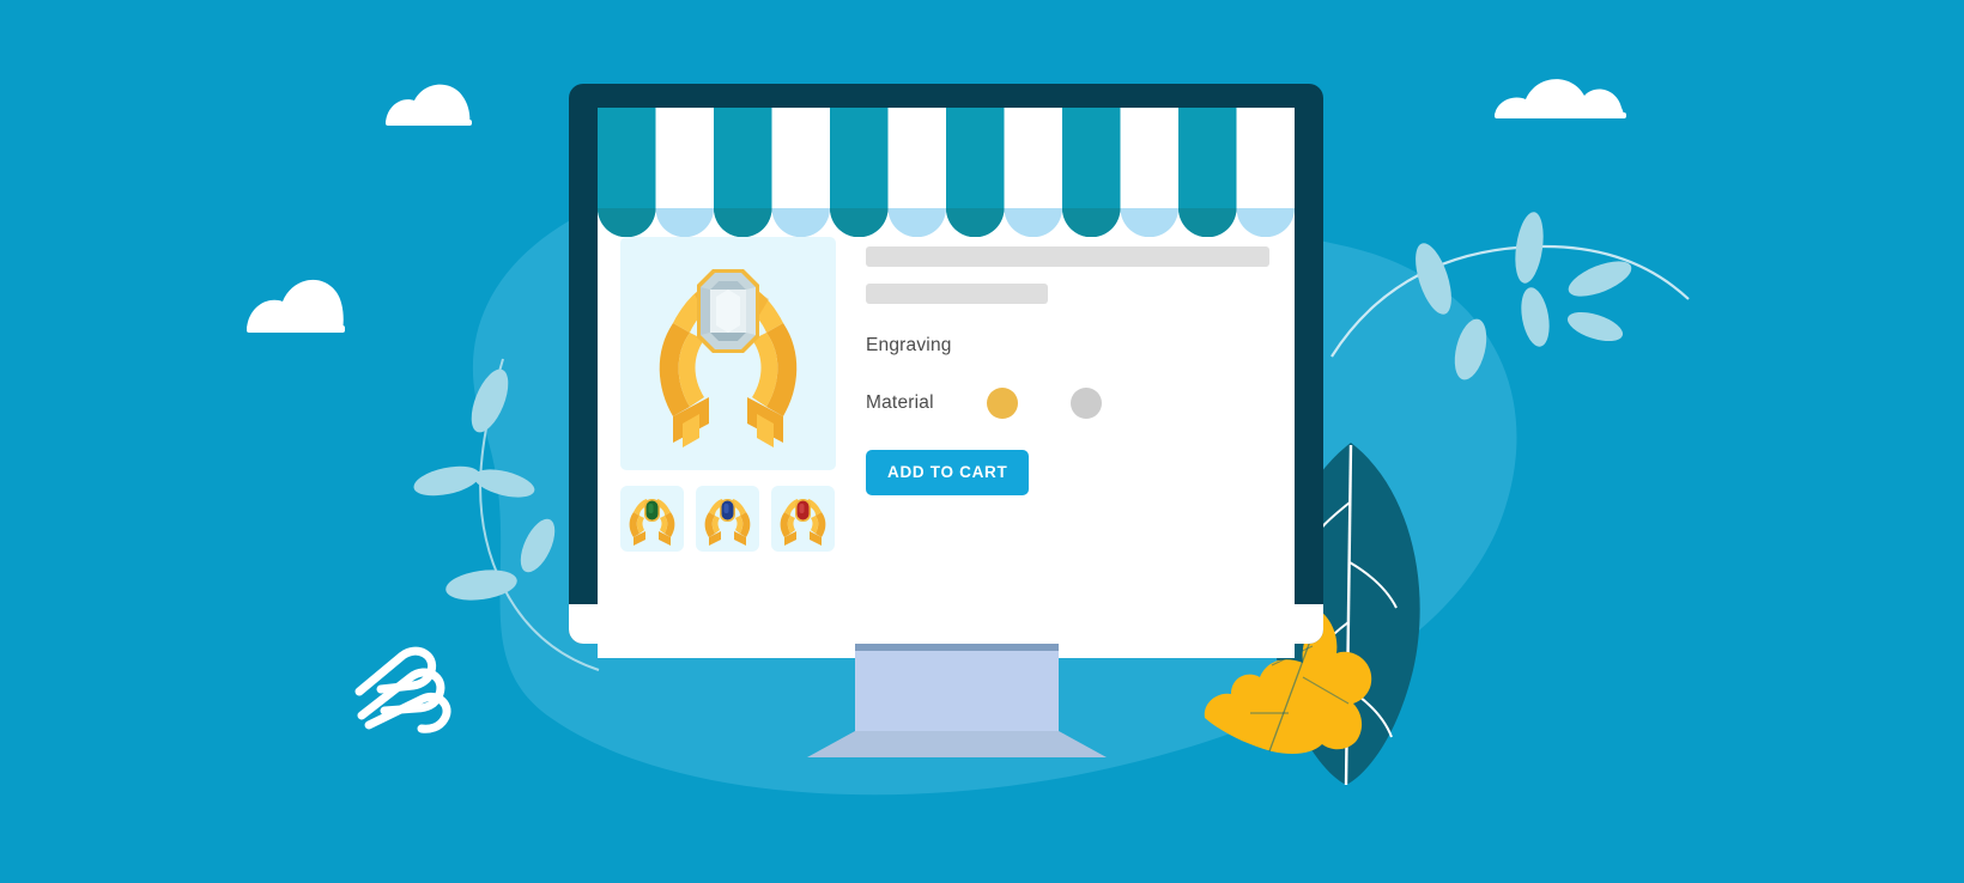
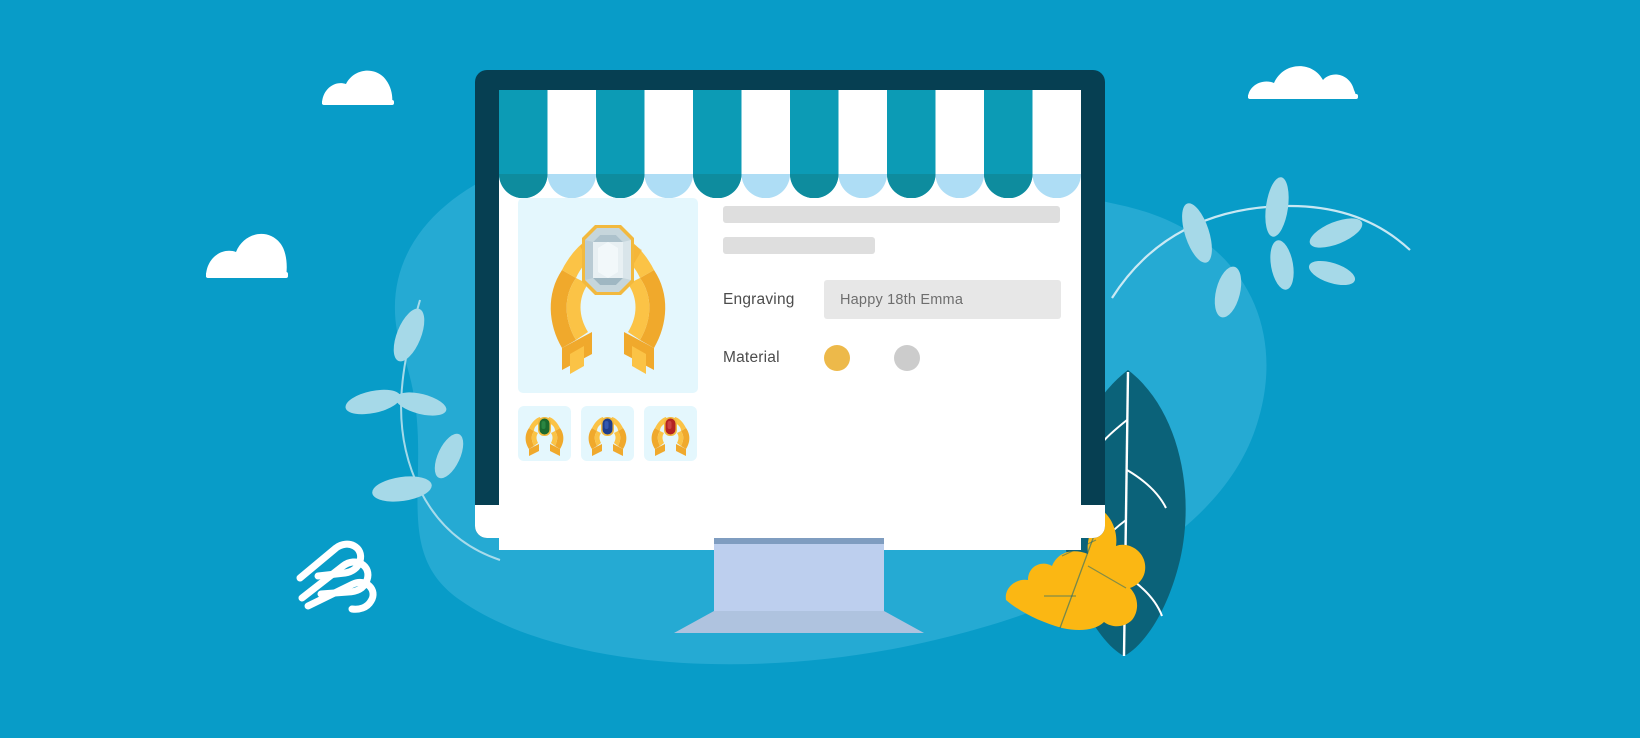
  Engraving
+ Happy 18th Emma
  Material
- ADD TO CART
